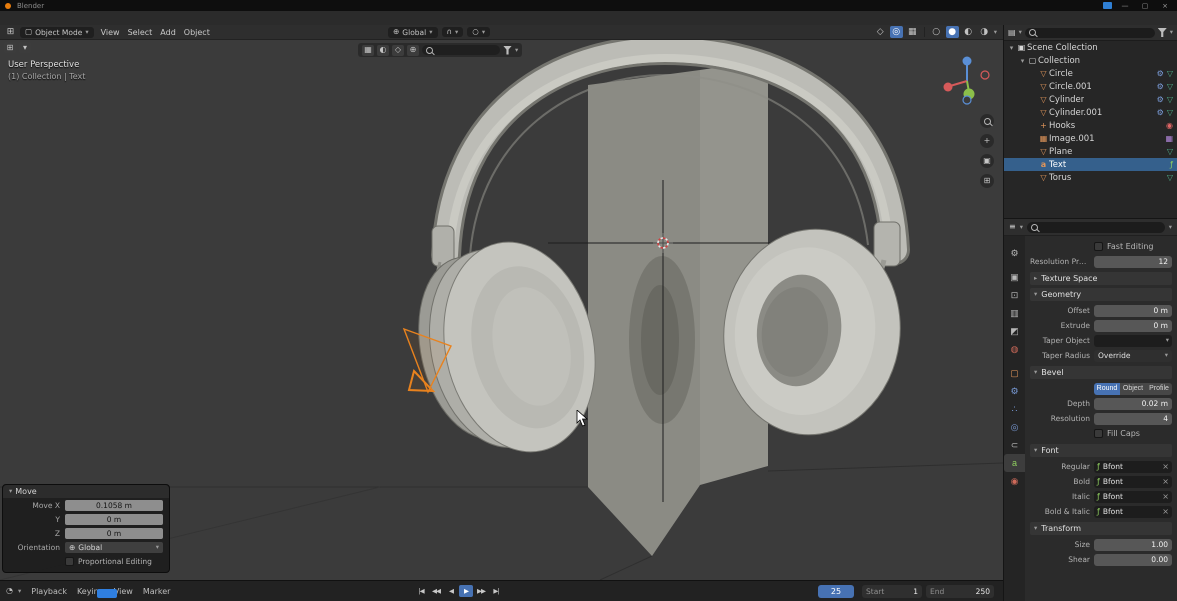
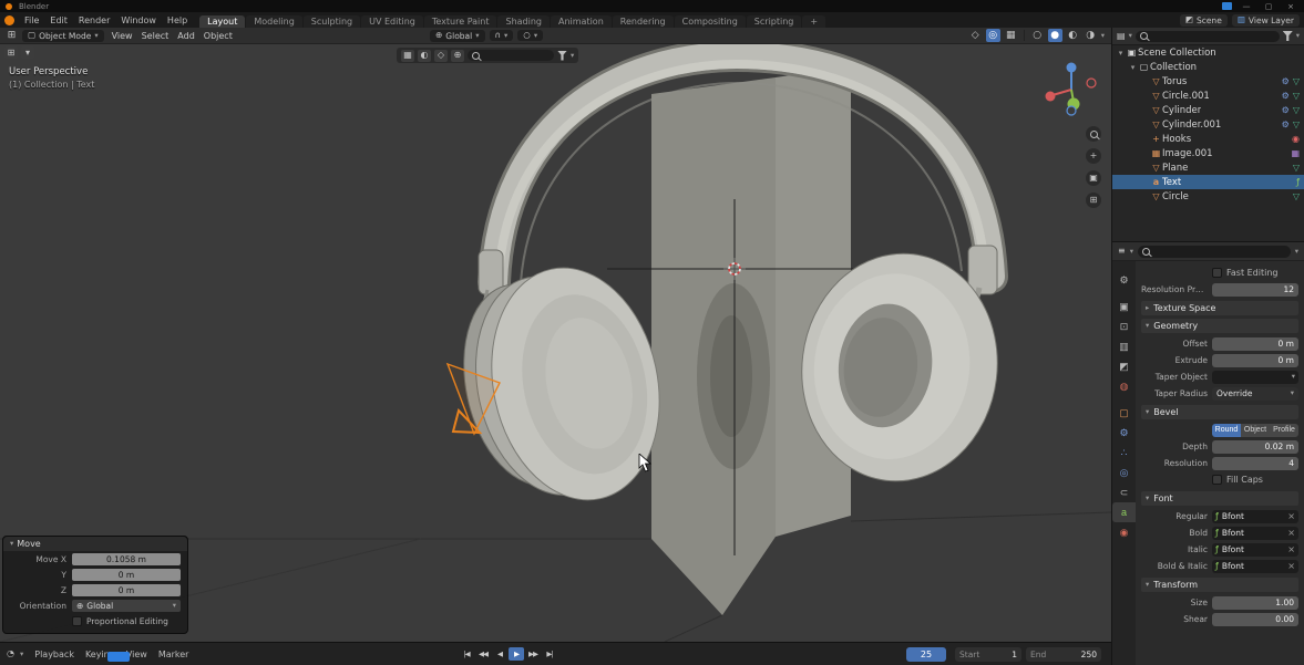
  Blender
  —
  ▢
  ×
+ File Edit Render Window Help
+ Layout
+ Modeling
+ Sculpting
+ UV Editing
+ Texture Paint
+ Shading
+ Animation
+ Rendering
+ Compositing
+ Scripting
+ +
+ Scene
+ View Layer
  Object Mode
  View Select Add Object
  Global
  User Perspective
  (1) Collection | Text
  Move
  Move X
  0.1058 m
  Y
  0 m
  Z
  0 m
  Orientation
  Global
  Proportional Editing
  Playback Keyi iew Marker
  |◀
  ◀◀
  ◀
  ▶
  ▶▶
  ▶|
  25
  Start
  1
  End
  250
  ▾
  Scene Collection
  ▾
  Collection
- Circle
+ Torus
  Circle.001
  Cylinder
  Cylinder.001
  Hooks
  Image.001
  Plane
  Text
- Torus
+ Circle
  ⚙
  ▣
  ⊡
  ▥
  ◩
  ◍
  ▢
  ⚙
  ∴
  ◎
  ⊂
  a
  ◉
  Fast Editing
  Resolution Previ
  12
  Texture Space
  Geometry
  Offset
  0 m
  Extrude
  0 m
  Taper Object
  Taper Radius
  Override
  Bevel
  Depth
  0.02 m
  Resolution
  4
  Fill Caps
  Font
  Regular
  Bfont
  Bold
  Bfont
  Italic
  Bfont
  Bold & Italic
  Bfont
  Transform
  Size
  1.00
  Shear
  0.00
